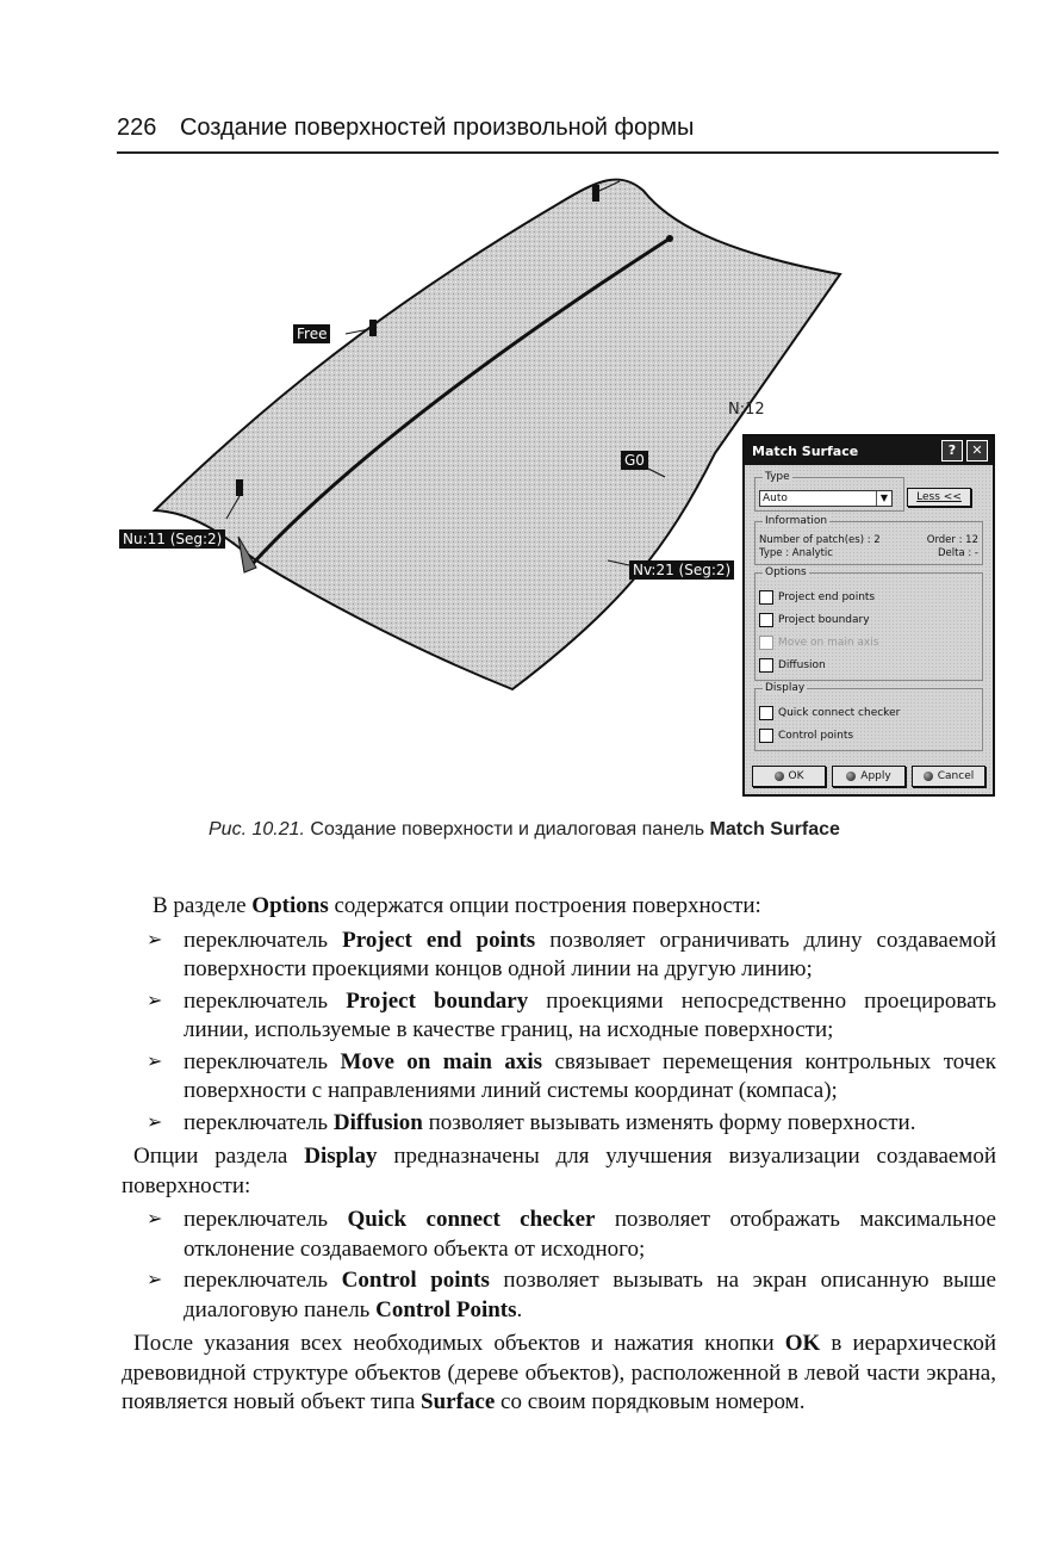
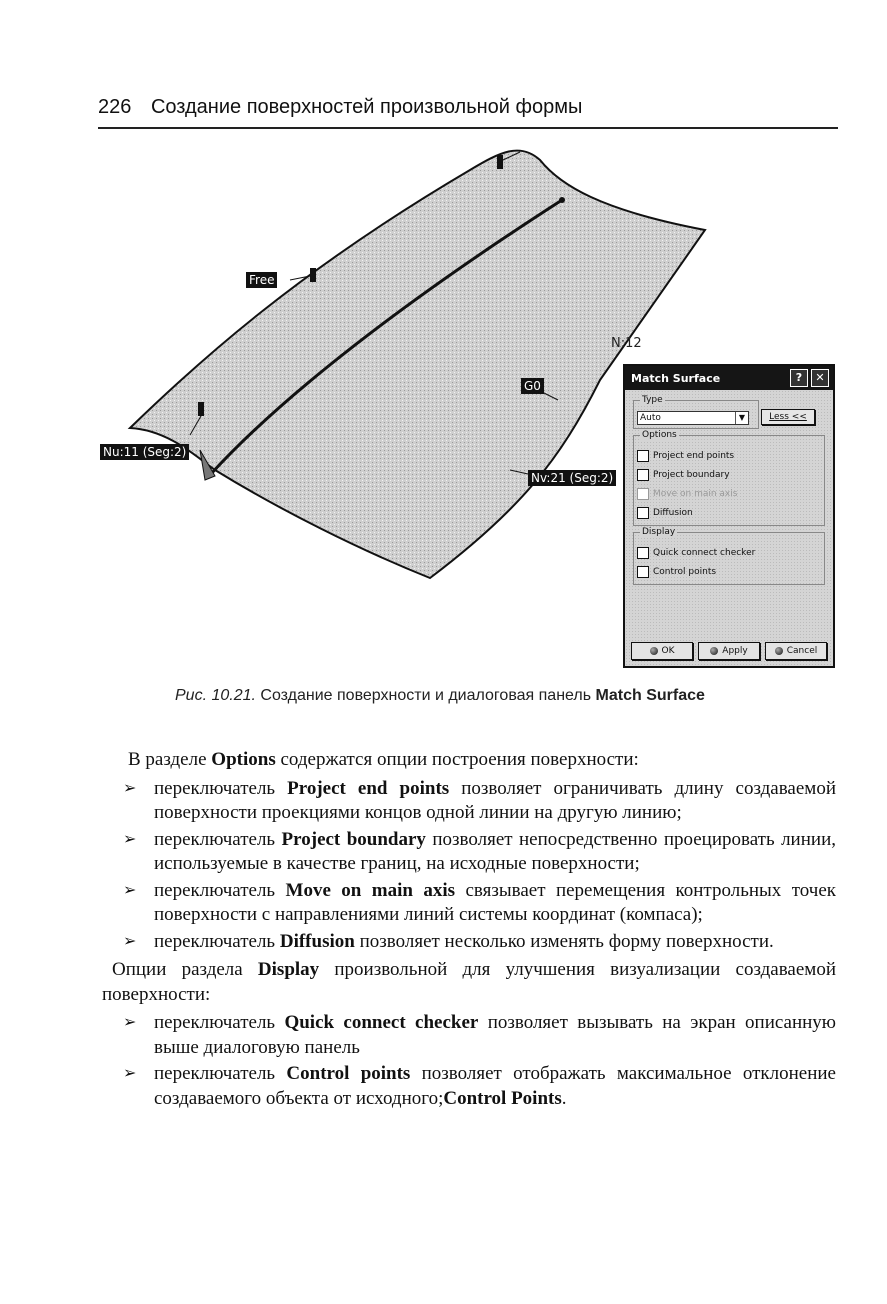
  226 Создание поверхностей произвольной формы
  Free
  Nu:11 (Seg:2)
  Nv:21 (Seg:2)
  G0
  N:12
  Match Surface
  ?
  ✕
  Type
  Auto
  ▼
  Less <<
- Information
- Number of patch(es) : 2
- Order : 12
- Type : Analytic
- Delta : -
  Options
  Project end points
  Project boundary
  Move on main axis
  Diffusion
  Display
  Quick connect checker
  Control points
  OK
  Apply
  Cancel
  Рис. 10.21. Создание поверхности и диалоговая панель Match Surface
  В разделе Options содержатся опции построения поверхности:
  ➢
  переключатель Project end points позволяет ограничивать длину создаваемой поверхности проекциями концов одной линии на другую линию;
  ➢
- переключатель Project boundary проекциями непосредственно проецировать линии, используемые в качестве границ, на исходные поверхности;
+ переключатель Project boundary позволяет непосредственно проецировать линии, используемые в качестве границ, на исходные поверхности;
  ➢
  переключатель Move on main axis связывает перемещения контрольных точек поверхности с направлениями линий системы координат (компаса);
  ➢
- переключатель Diffusion позволяет вызывать изменять форму поверхности.
+ переключатель Diffusion позволяет несколько изменять форму поверхности.
- Опции раздела Display предназначены для улучшения визуализации создаваемой поверхности:
+ Опции раздела Display произвольной для улучшения визуализации создаваемой поверхности:
  ➢
- переключатель Quick connect checker позволяет отображать максимальное отклонение создаваемого объекта от исходного;
+ переключатель Quick connect checker позволяет вызывать на экран описанную выше диалоговую панель
  ➢
- переключатель Control points позволяет вызывать на экран описанную выше диалоговую панель Control Points.
+ переключатель Control points позволяет отображать максимальное отклонение создаваемого объекта от исходного;Control Points.
- После указания всех необходимых объектов и нажатия кнопки OK в иерархической древовидной структуре объектов (дереве объектов), расположенной в левой части экрана, появляется новый объект типа Surface со своим порядковым номером.
